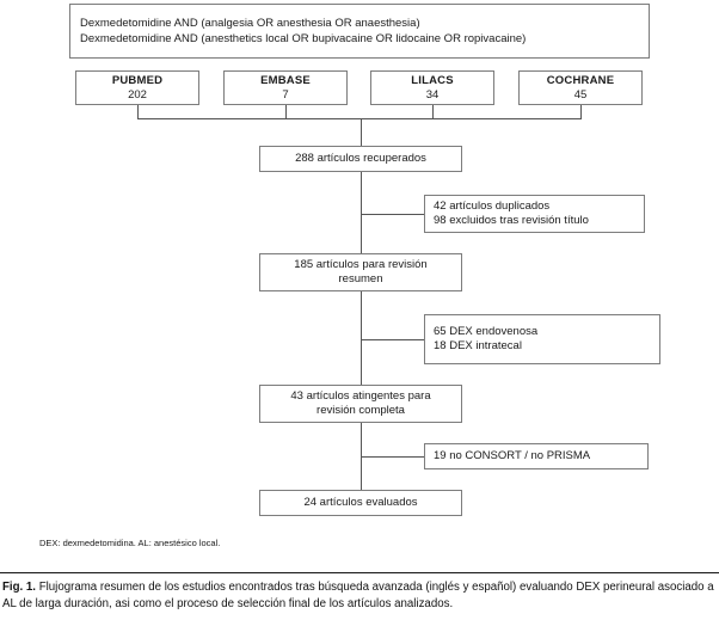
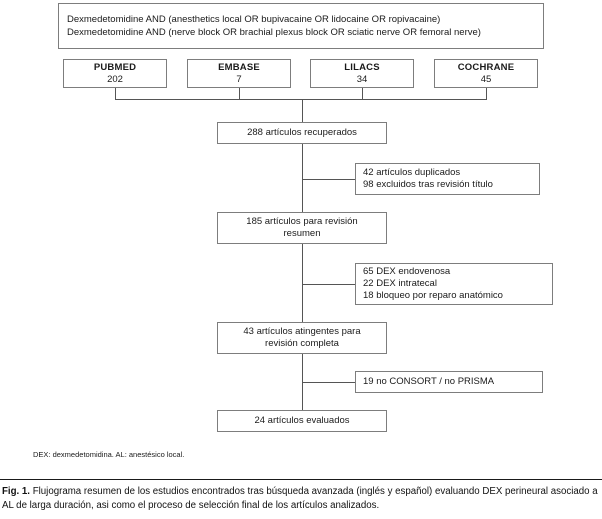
- Dexmedetomidine AND (analgesia OR anesthesia OR anaesthesia)
  Dexmedetomidine AND (anesthetics local OR bupivacaine OR lidocaine OR ropivacaine)
+ Dexmedetomidine AND (nerve block OR brachial plexus block OR sciatic nerve OR femoral nerve)
  PUBMED
  202
  EMBASE
  7
  LILACS
  34
  COCHRANE
  45
  288 artículos recuperados
  185 artículos para revisión
  resumen
  43 artículos atingentes para
  revisión completa
  24 artículos evaluados
  42 artículos duplicados
  98 excluidos tras revisión título
  65 DEX endovenosa
- 18 DEX intratecal
+ 22 DEX intratecal
+ 18 bloqueo por reparo anatómico
  19 no CONSORT / no PRISMA
  DEX: dexmedetomidina. AL: anestésico local.
  Fig. 1. Flujograma resumen de los estudios encontrados tras búsqueda avanzada (inglés y español) evaluando DEX perineural asociado a AL de larga duración, asi como el proceso de selección final de los artículos analizados.
